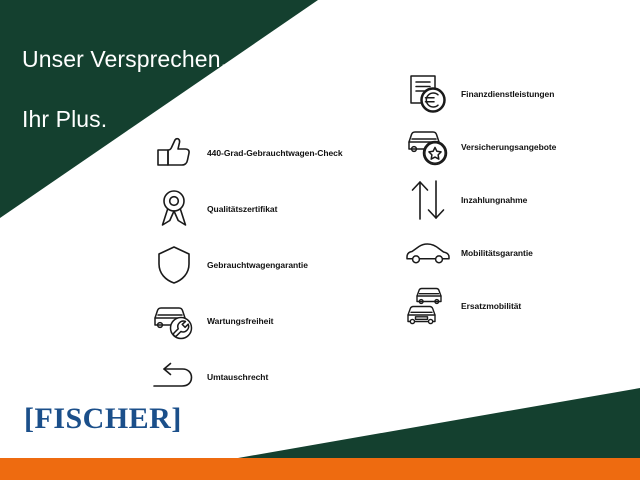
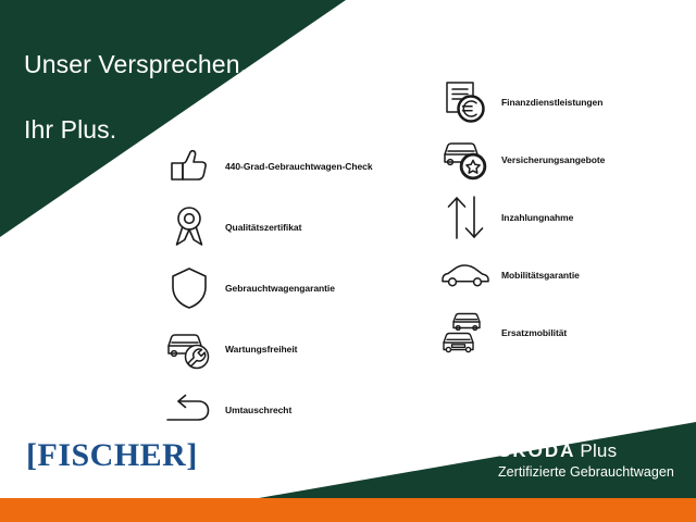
  Unser Versprechen.
  Ihr Plus.
  440-Grad-Gebrauchtwagen-Check
  Qualitätszertifikat
  Gebrauchtwagengarantie
  Wartungsfreiheit
  Umtauschrecht
  Finanzdienstleistungen
  Versicherungsangebote
  Inzahlungnahme
  Mobilitätsgarantie
  Ersatzmobilität
  [FISCHER]
+ ŠKODA Plus
+ Zertifizierte Gebrauchtwagen
